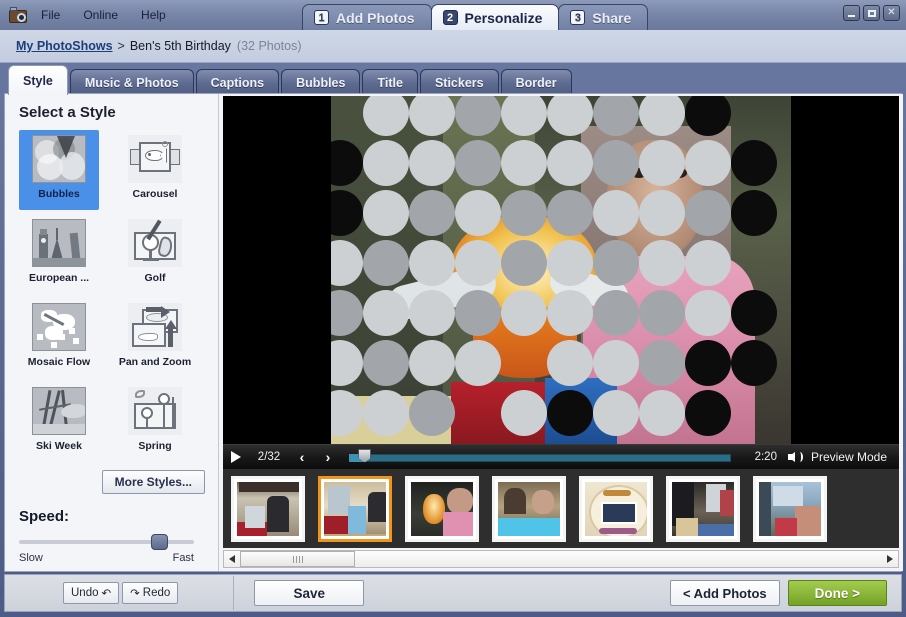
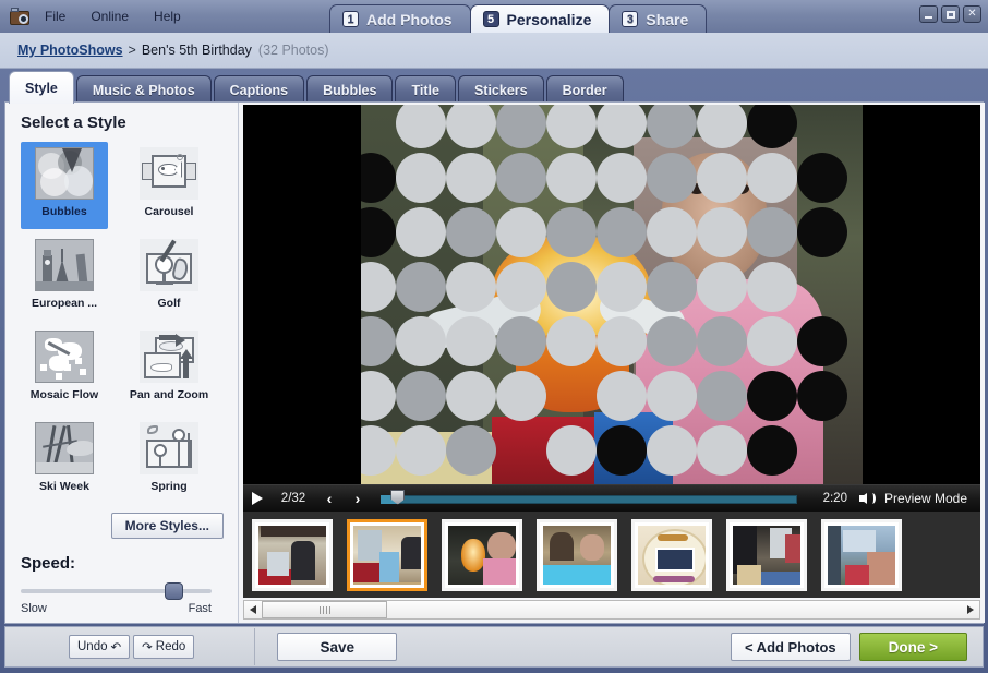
  File
  Online
  Help
  1
  Add Photos
- 2
+ 5
  Personalize
  3
  Share
  ✕
  My PhotoShows
  >
  Ben's 5th Birthday
  (32 Photos)
  Style
  Music & Photos
  Captions
  Bubbles
  Title
  Stickers
  Border
  Select a Style
  Bubbles
  Carousel
  European ...
  Golf
  Mosaic Flow
  Pan and Zoom
  Ski Week
  Spring
  More Styles...
  Speed:
  Slow
  Fast
  2/32
  ‹
  ›
  2:20
  Preview Mode
  Undo
  ↶
  ↷
  Redo
  Save
  < Add Photos
  Done >
